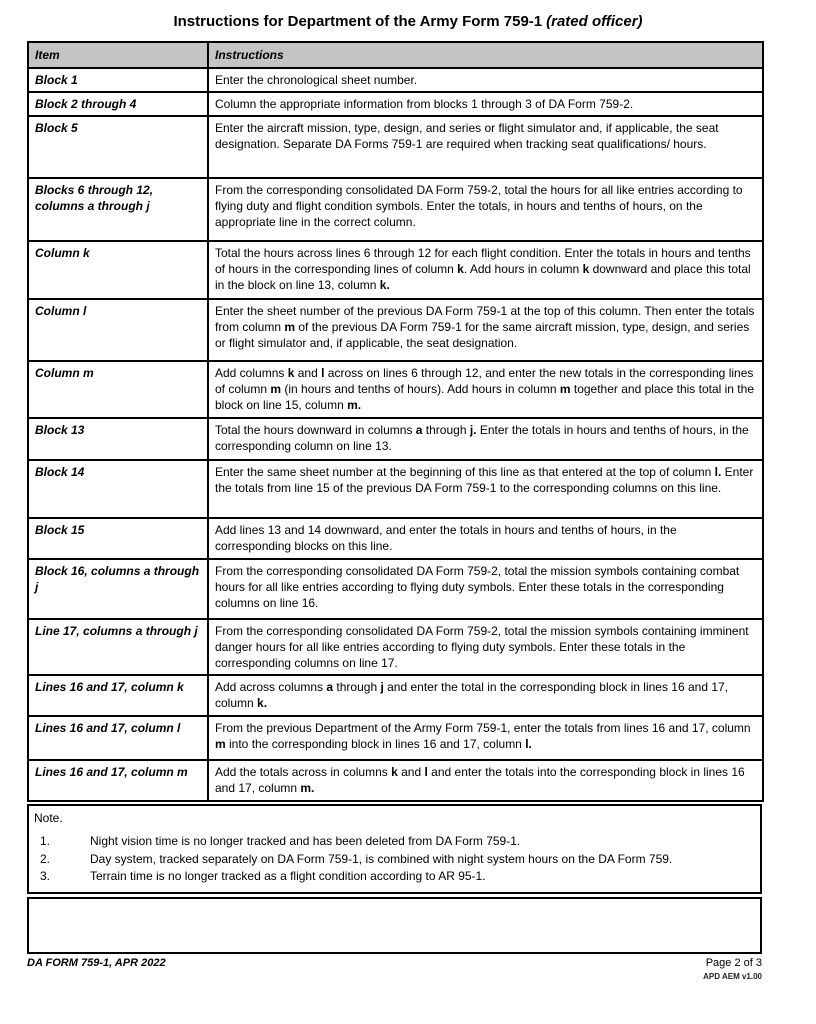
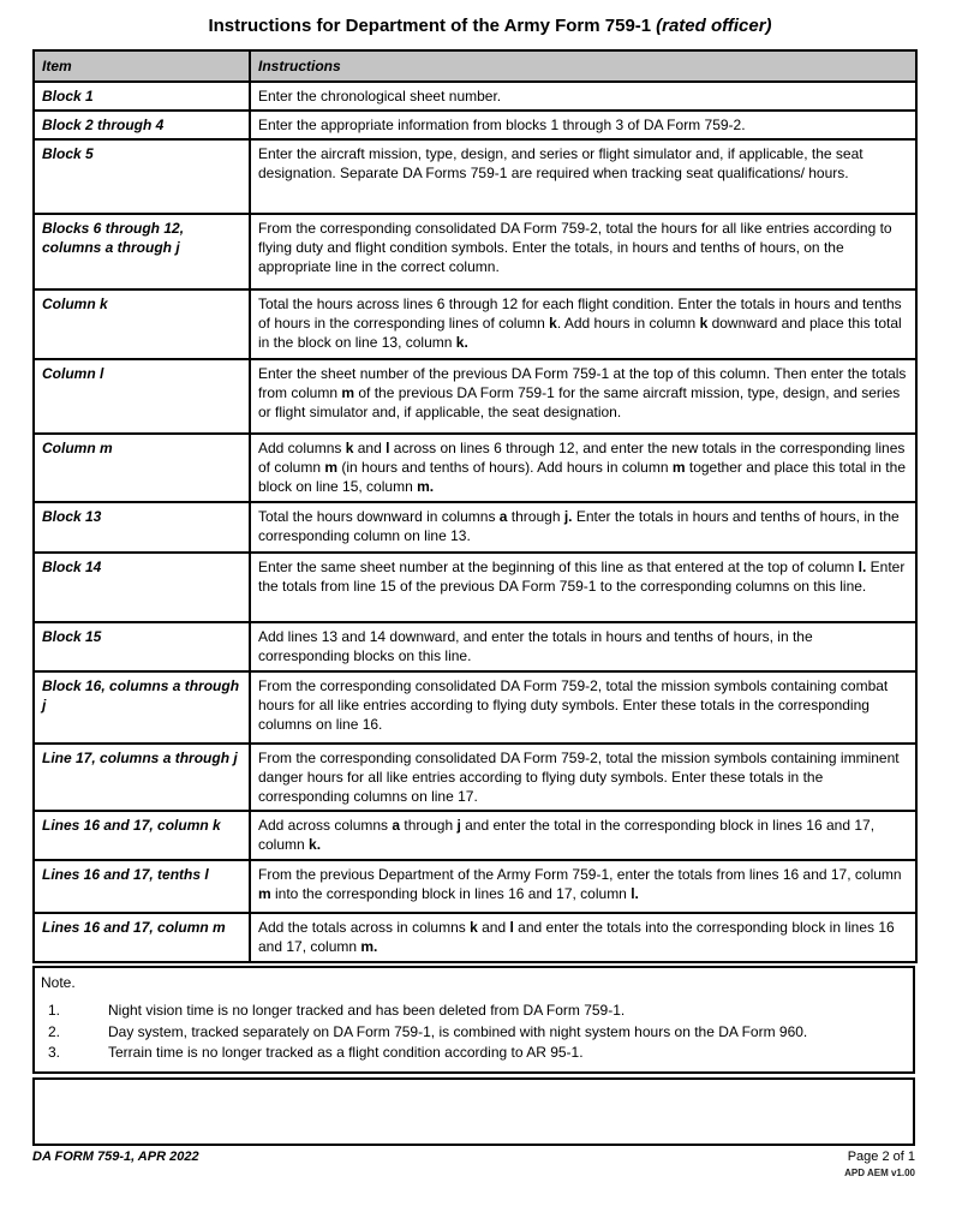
  Instructions for Department of the Army Form 759-1 (rated officer)
  Item	Instructions
  Block 1	Enter the chronological sheet number.
- Block 2 through 4	Column the appropriate information from blocks 1 through 3 of DA Form 759-2.
+ Block 2 through 4	Enter the appropriate information from blocks 1 through 3 of DA Form 759-2.
  Block 5	Enter the aircraft mission, type, design, and series or flight simulator and, if applicable, the seat designation. Separate DA Forms 759-1 are required when tracking seat qualifications/ hours.
  Blocks 6 through 12, columns a through j	From the corresponding consolidated DA Form 759-2, total the hours for all like entries according to flying duty and flight condition symbols. Enter the totals, in hours and tenths of hours, on the appropriate line in the correct column.
  Column k	Total the hours across lines 6 through 12 for each flight condition. Enter the totals in hours and tenths of hours in the corresponding lines of column k. Add hours in column k downward and place this total in the block on line 13, column k.
  Column l	Enter the sheet number of the previous DA Form 759-1 at the top of this column. Then enter the totals from column m of the previous DA Form 759-1 for the same aircraft mission, type, design, and series or flight simulator and, if applicable, the seat designation.
  Column m	Add columns k and l across on lines 6 through 12, and enter the new totals in the corresponding lines of column m (in hours and tenths of hours). Add hours in column m together and place this total in the block on line 15, column m.
  Block 13	Total the hours downward in columns a through j. Enter the totals in hours and tenths of hours, in the corresponding column on line 13.
  Block 14	Enter the same sheet number at the beginning of this line as that entered at the top of column l. Enter the totals from line 15 of the previous DA Form 759-1 to the corresponding columns on this line.
  Block 15	Add lines 13 and 14 downward, and enter the totals in hours and tenths of hours, in the corresponding blocks on this line.
  Block 16, columns a through j	From the corresponding consolidated DA Form 759-2, total the mission symbols containing combat hours for all like entries according to flying duty symbols. Enter these totals in the corresponding columns on line 16.
  Line 17, columns a through j	From the corresponding consolidated DA Form 759-2, total the mission symbols containing imminent danger hours for all like entries according to flying duty symbols. Enter these totals in the corresponding columns on line 17.
  Lines 16 and 17, column k	Add across columns a through j and enter the total in the corresponding block in lines 16 and 17, column k.
- Lines 16 and 17, column l	From the previous Department of the Army Form 759-1, enter the totals from lines 16 and 17, column m into the corresponding block in lines 16 and 17, column l.
+ Lines 16 and 17, tenths l	From the previous Department of the Army Form 759-1, enter the totals from lines 16 and 17, column m into the corresponding block in lines 16 and 17, column l.
  Lines 16 and 17, column m	Add the totals across in columns k and l and enter the totals into the corresponding block in lines 16 and 17, column m.
  Note.
  1.
  Night vision time is no longer tracked and has been deleted from DA Form 759-1.
  2.
- Day system, tracked separately on DA Form 759-1, is combined with night system hours on the DA Form 759.
+ Day system, tracked separately on DA Form 759-1, is combined with night system hours on the DA Form 960.
  3.
  Terrain time is no longer tracked as a flight condition according to AR 95-1.
  DA FORM 759-1, APR 2022
- Page 2 of 3
+ Page 2 of 1
  APD AEM v1.00
